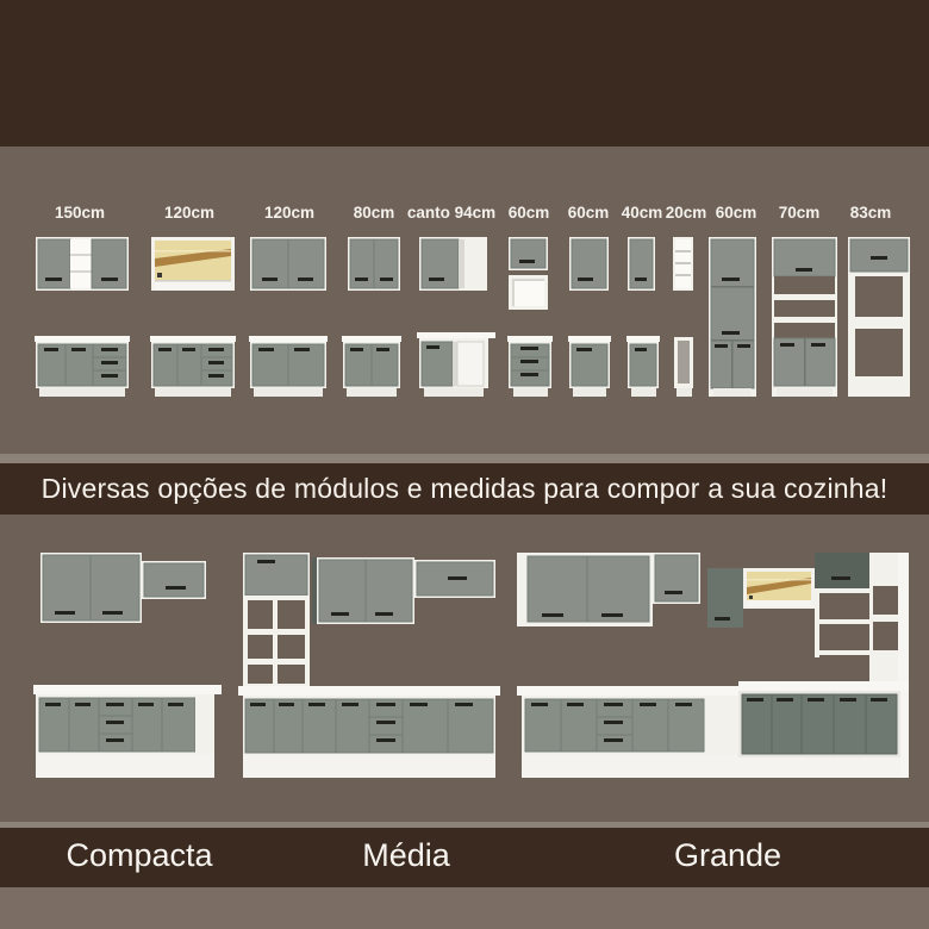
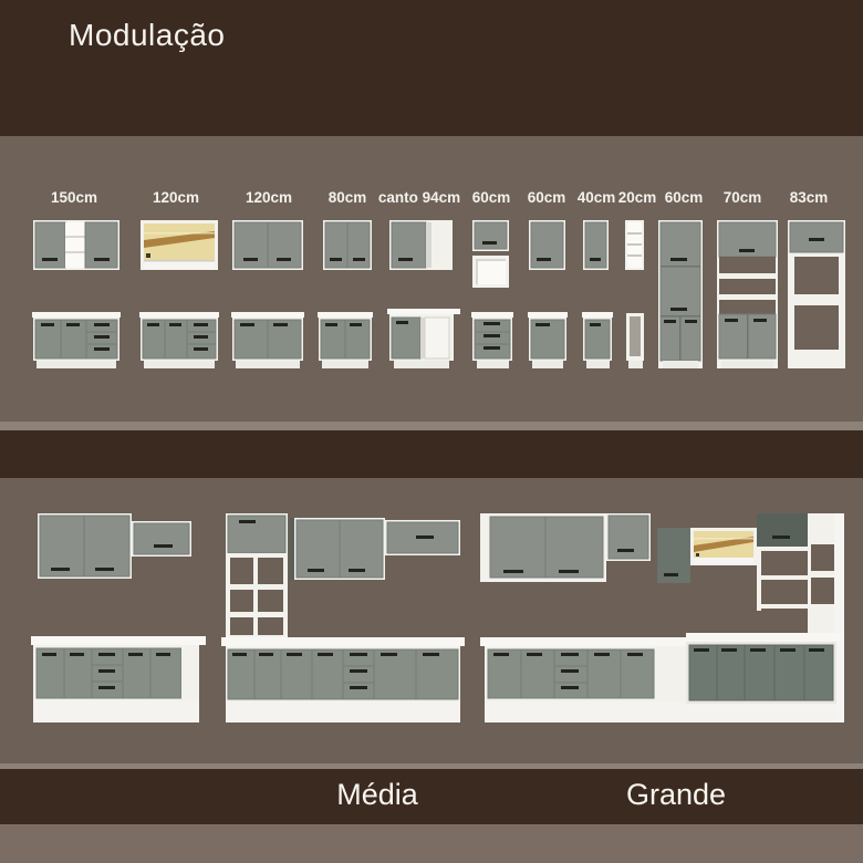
+ Modulação
  150cm
  120cm
  120cm
  80cm
  canto 94cm
  60cm
  60cm
  40cm
  20cm
  60cm
  70cm
  83cm
- Diversas opções de módulos e medidas para compor a sua cozinha!
- Compacta
  Média
  Grande
